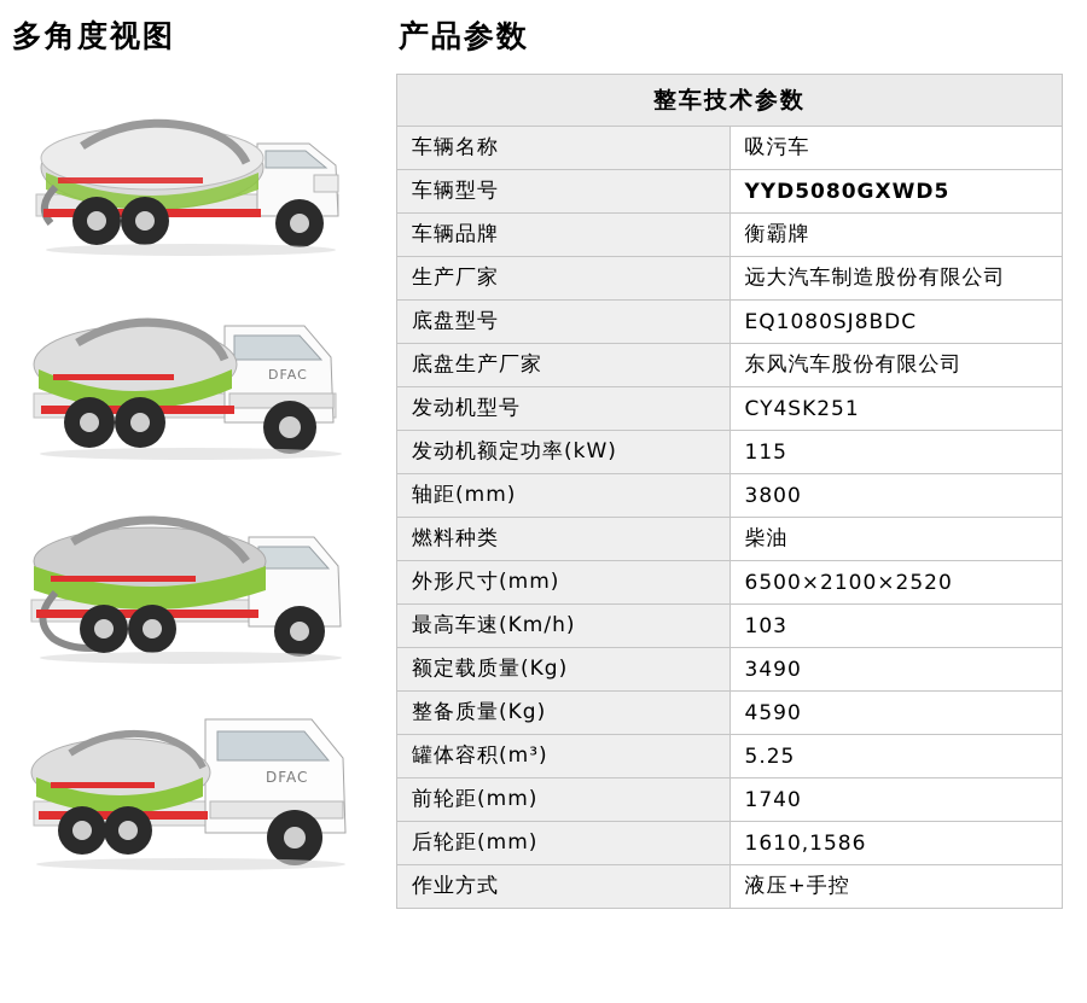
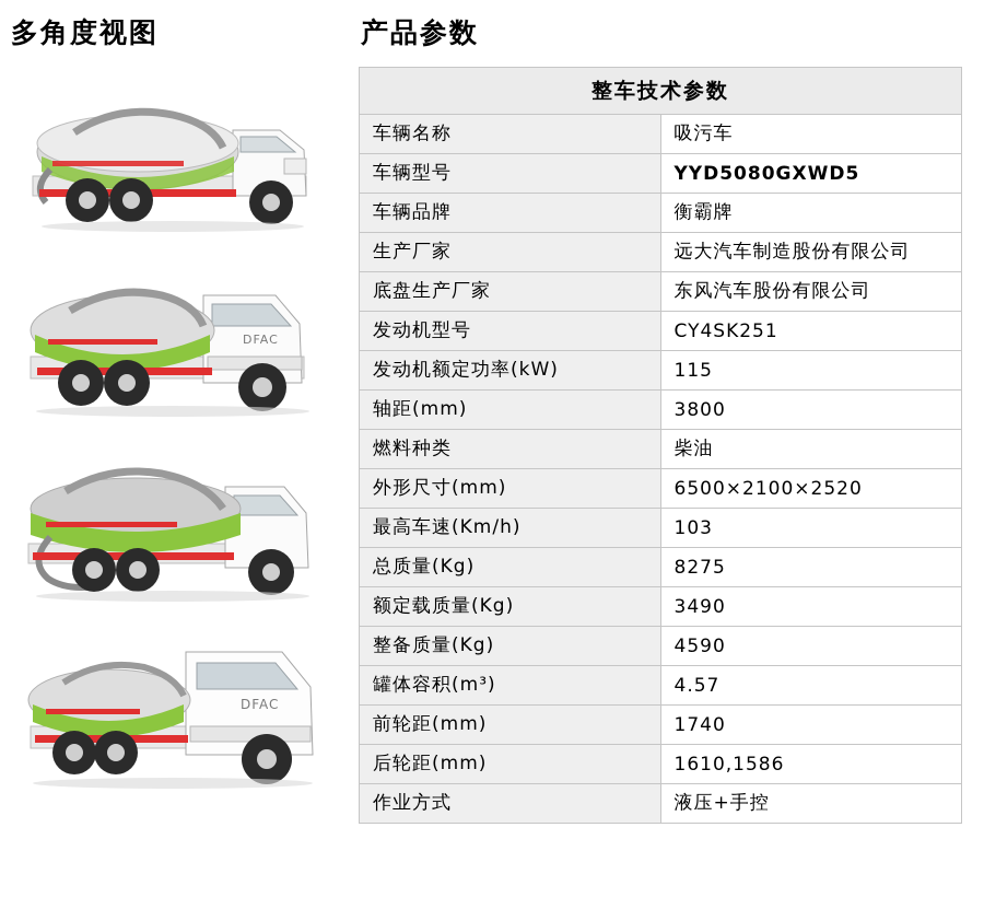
  多角度视图
  DFAC
  DFAC
  产品参数
  整车技术参数
  车辆名称	吸污车
  车辆型号	YYD5080GXWD5
  车辆品牌	衡霸牌
  生产厂家	远大汽车制造股份有限公司
- 底盘型号	EQ1080SJ8BDC
  底盘生产厂家	东风汽车股份有限公司
  发动机型号	CY4SK251
  发动机额定功率(kW)	115
  轴距(mm)	3800
  燃料种类	柴油
  外形尺寸(mm)	6500×2100×2520
  最高车速(Km/h)	103
+ 总质量(Kg)	8275
  额定载质量(Kg)	3490
  整备质量(Kg)	4590
- 罐体容积(m³)	5.25
+ 罐体容积(m³)	4.57
  前轮距(mm)	1740
  后轮距(mm)	1610,1586
  作业方式	液压+手控
